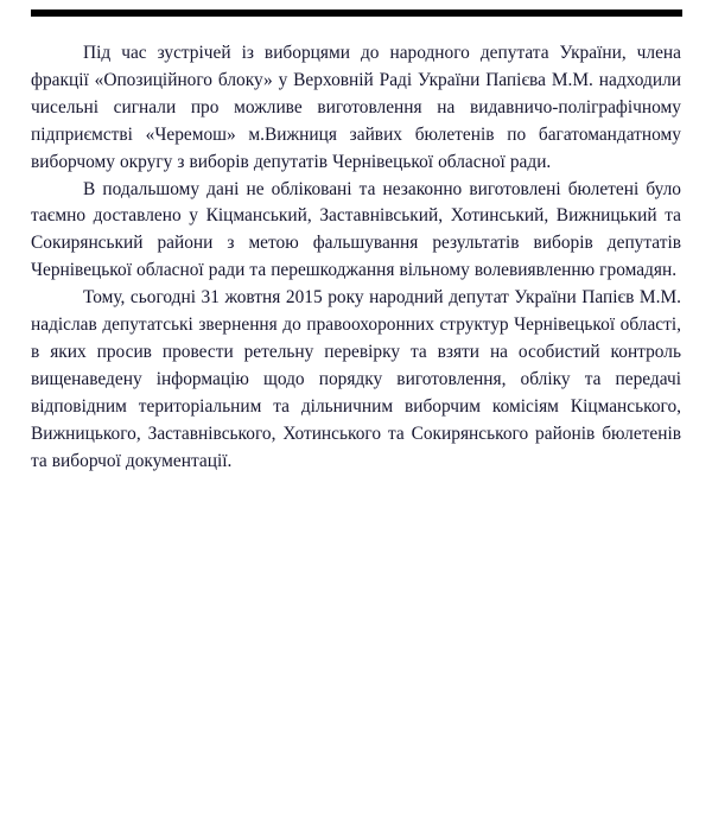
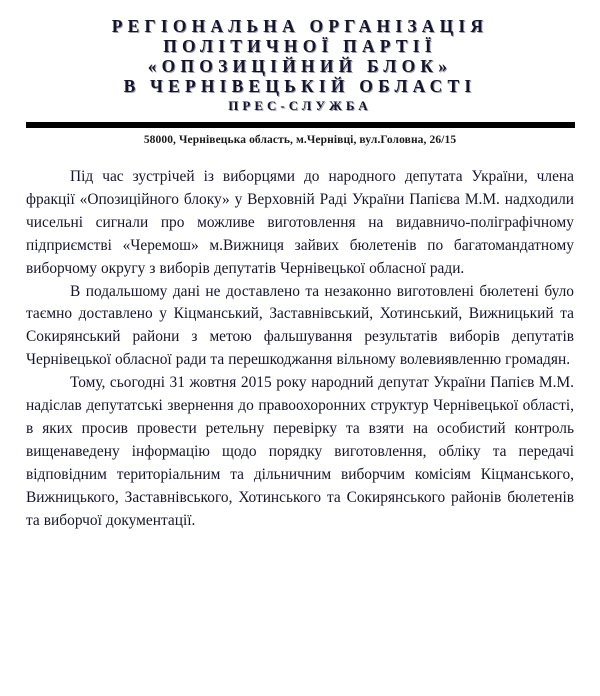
+ РЕГІОНАЛЬНА ОРГАНІЗАЦІЯ
+ ПОЛІТИЧНОЇ ПАРТІЇ
+ «ОПОЗИЦІЙНИЙ БЛОК»
+ В ЧЕРНІВЕЦЬКІЙ ОБЛАСТІ
+ ПРЕС-СЛУЖБА
+ 58000, Чернівецька область, м.Чернівці, вул.Головна, 26/15
  Під час зустрічей із виборцями до народного депутата України, члена фракції «Опозиційного блоку» у Верховній Раді України Папієва М.М. надходили чисельні сигнали про можливе виготовлення на видавничо-поліграфічному підприємстві «Черемош» м.Вижниця зайвих бюлетенів по багатомандатному виборчому округу з виборів депутатів Чернівецької обласної ради.
- В подальшому дані не обліковані та незаконно виготовлені бюлетені було таємно доставлено у Кіцманський, Заставнівський, Хотинський, Вижницький та Сокирянський райони з метою фальшування результатів виборів депутатів Чернівецької обласної ради та перешкоджання вільному волевиявленню громадян.
+ В подальшому дані не доставлено та незаконно виготовлені бюлетені було таємно доставлено у Кіцманський, Заставнівський, Хотинський, Вижницький та Сокирянський райони з метою фальшування результатів виборів депутатів Чернівецької обласної ради та перешкоджання вільному волевиявленню громадян.
  Тому, сьогодні 31 жовтня 2015 року народний депутат України Папієв М.М. надіслав депутатські звернення до правоохоронних структур Чернівецької області, в яких просив провести ретельну перевірку та взяти на особистий контроль вищенаведену інформацію щодо порядку виготовлення, обліку та передачі відповідним територіальним та дільничним виборчим комісіям Кіцманського, Вижницького, Заставнівського, Хотинського та Сокирянського районів бюлетенів та виборчої документації.
